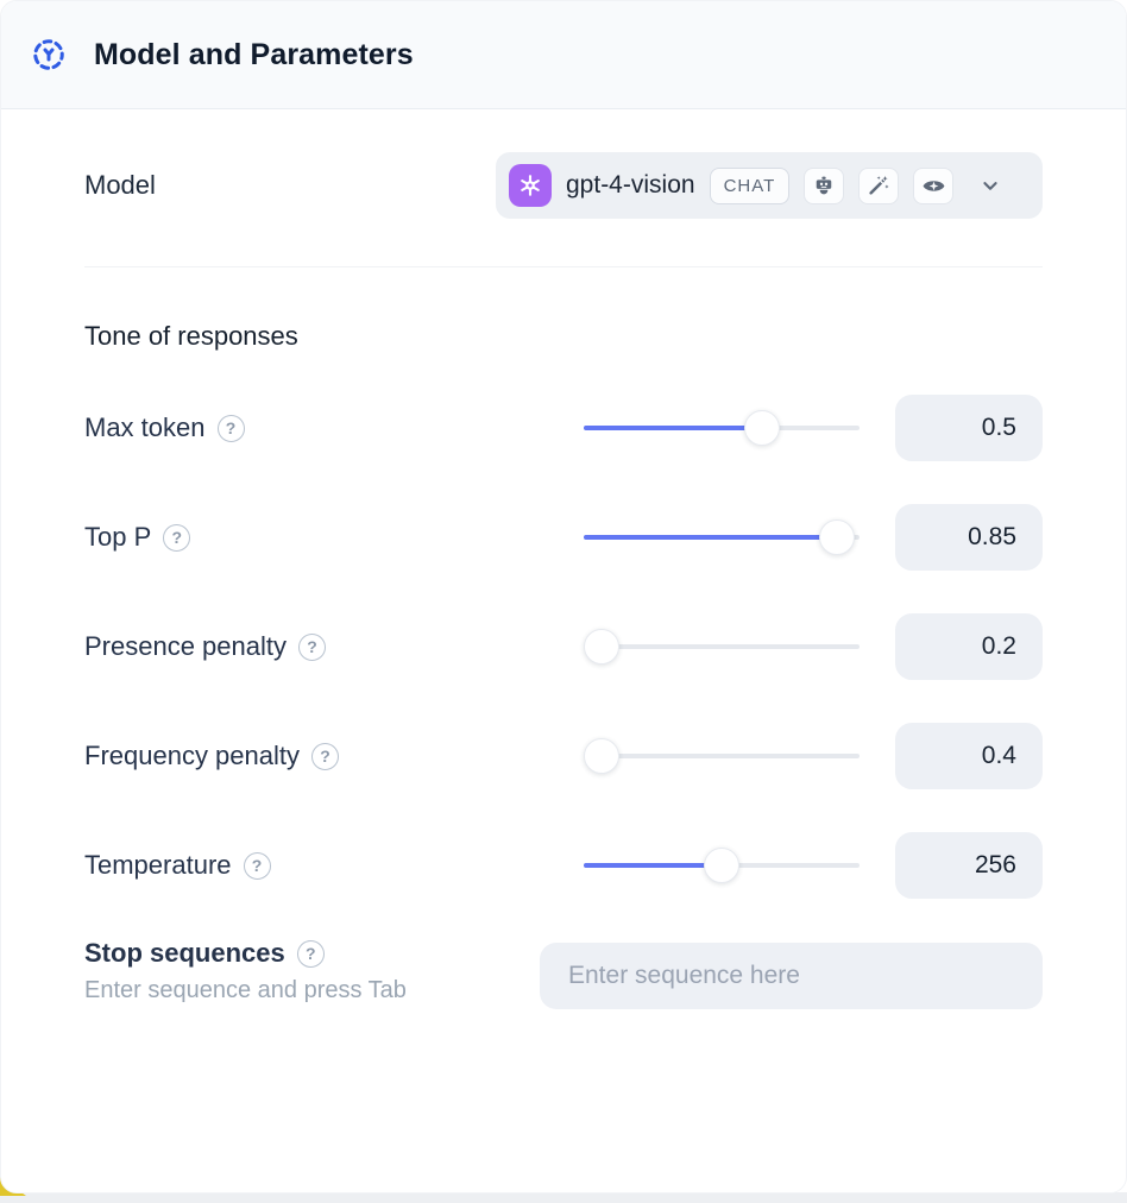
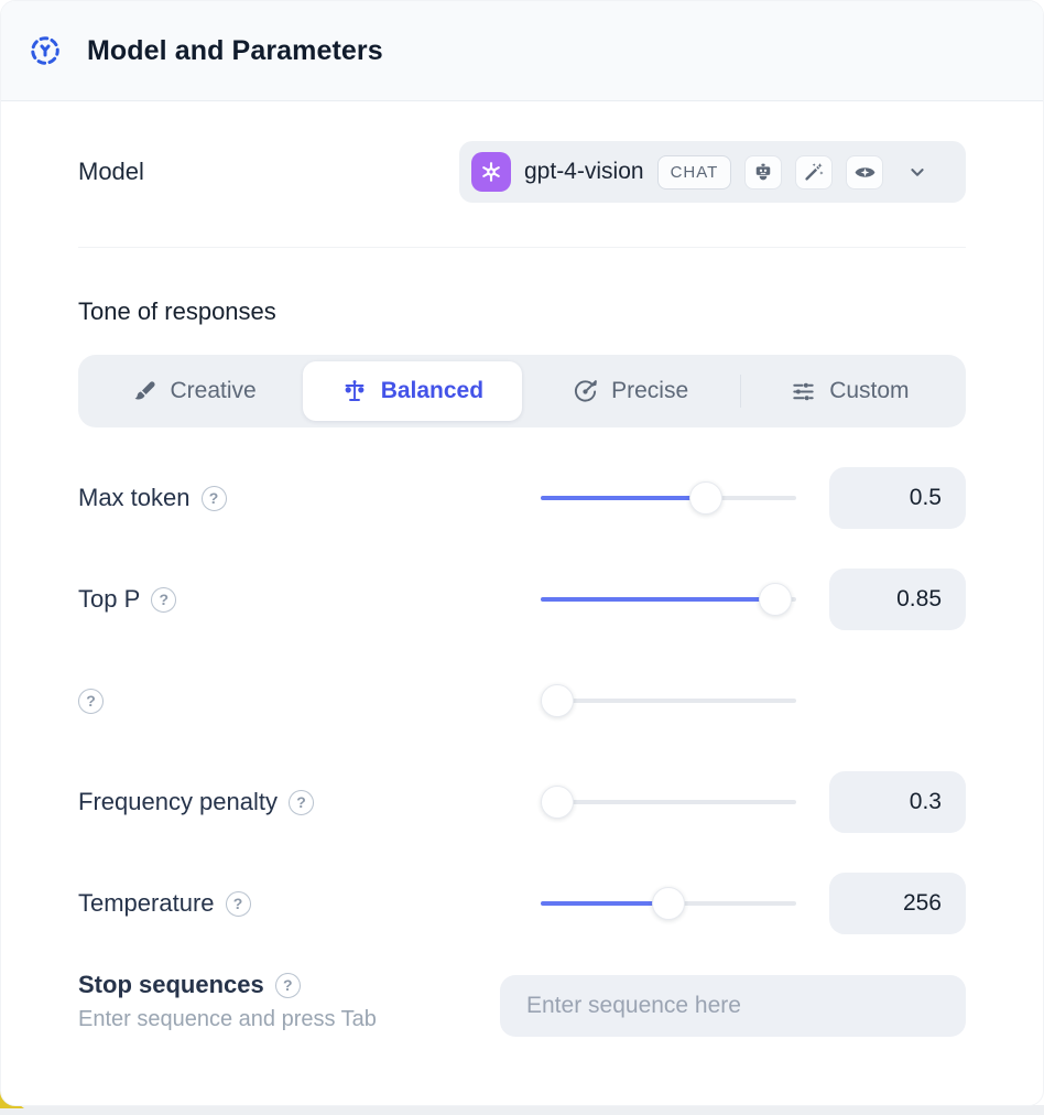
  Model and Parameters
  Model
  gpt-4-vision
  CHAT
  Tone of responses
+ Creative
+ Balanced
+ Precise
+ Custom
  Max token
  ?
  0.5
  Top P
  ?
  0.85
- Presence penalty
  ?
- 0.2
  Frequency penalty
  ?
- 0.4
+ 0.3
  Temperature
  ?
  256
  Stop sequences
  ?
  Enter sequence and press Tab
  Enter sequence here
